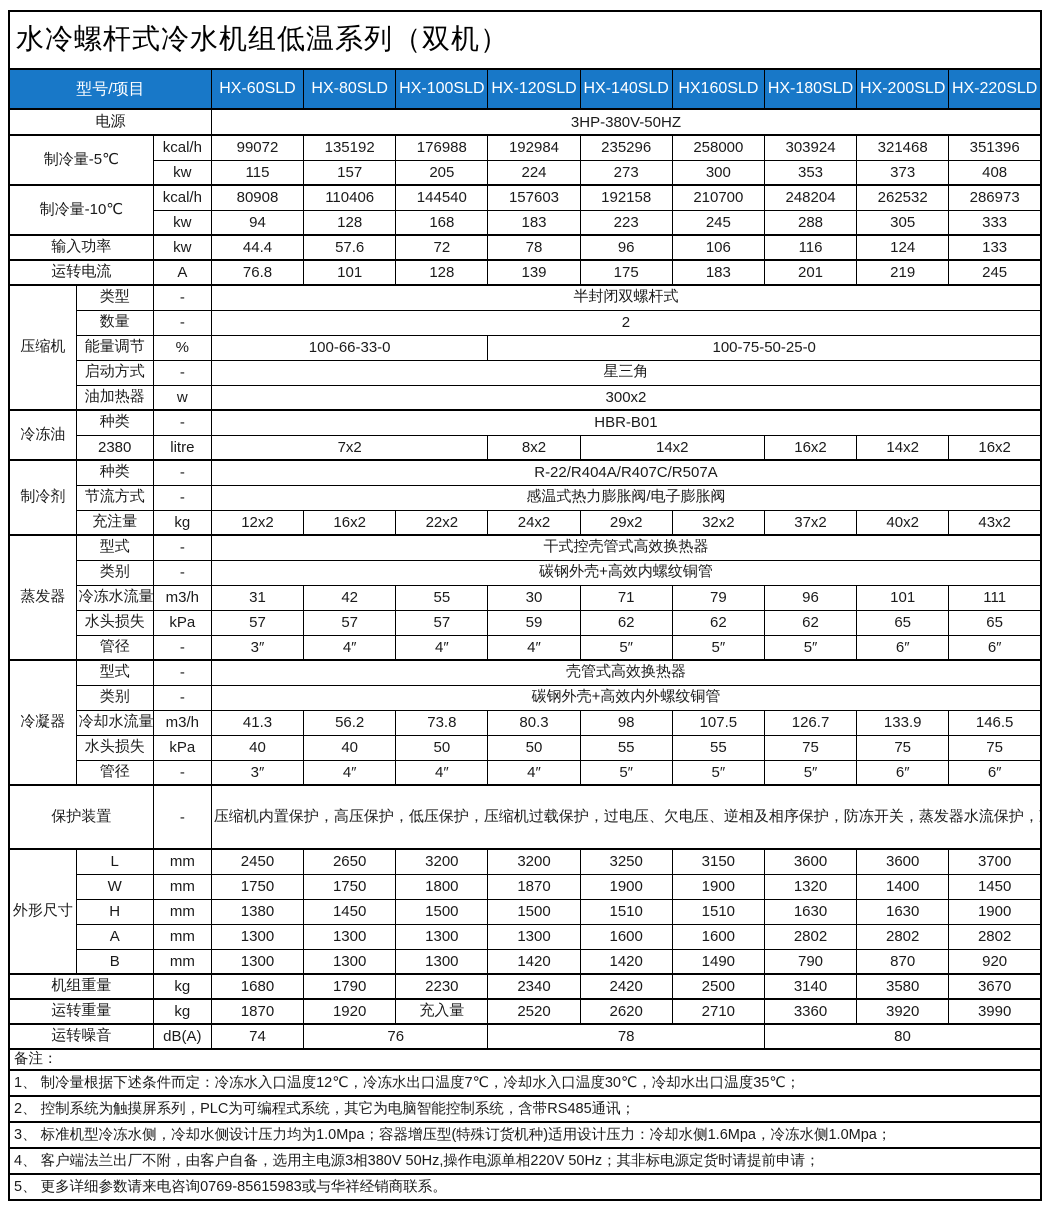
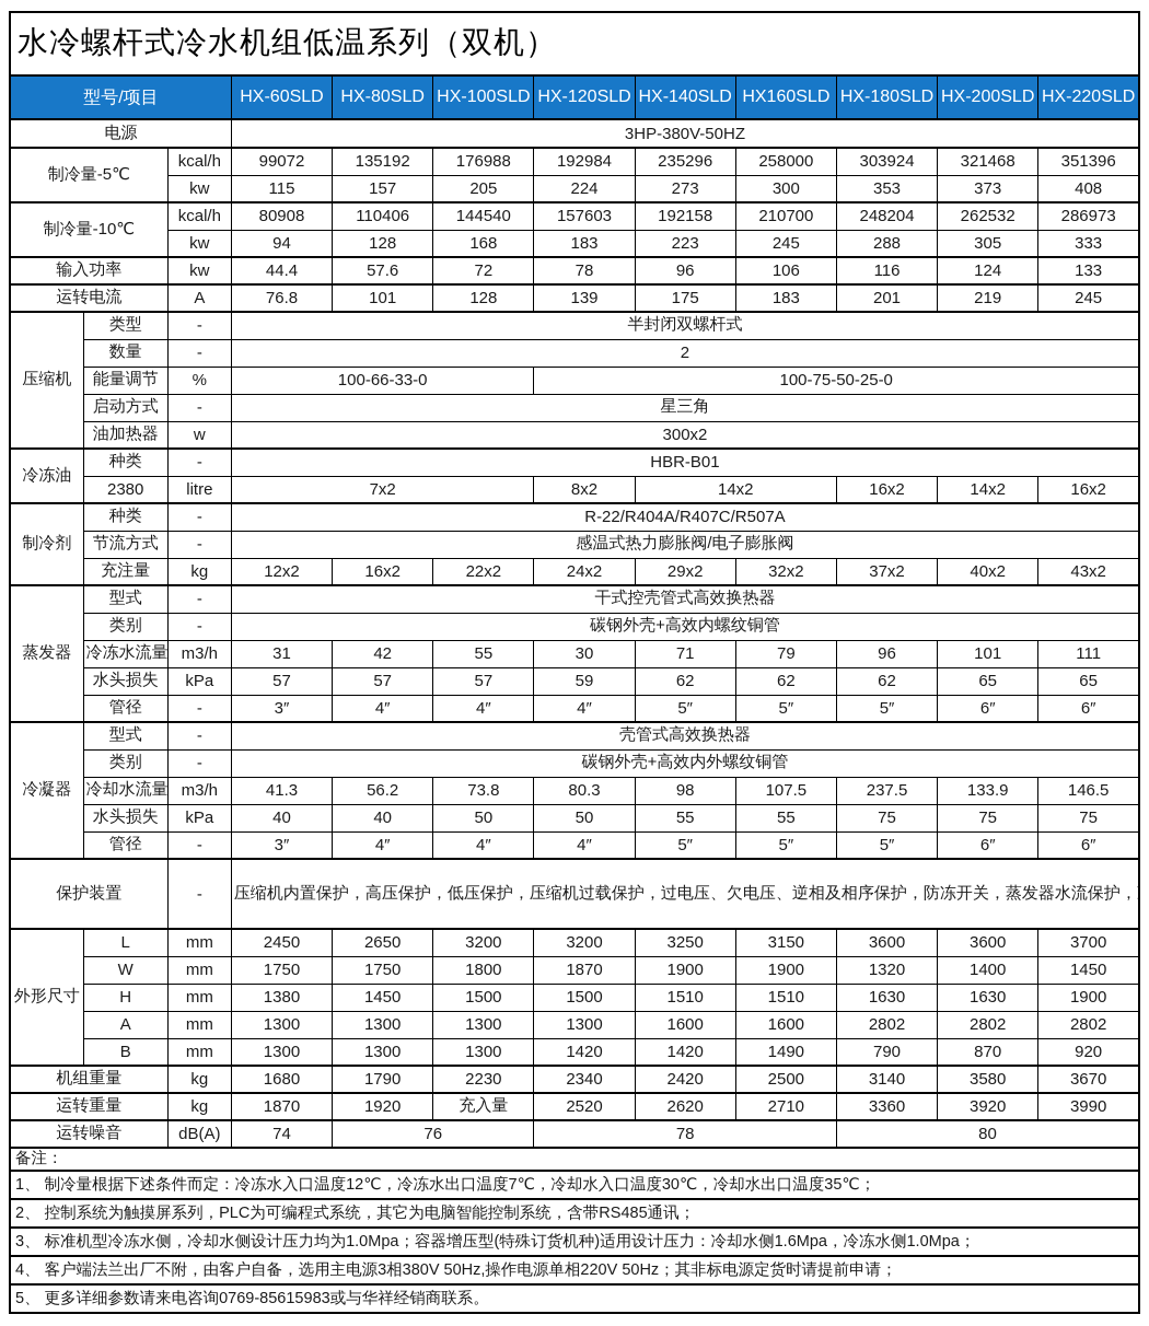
  水冷螺杆式冷水机组低温系列（双机）
  型号/项目	HX-60SLD	HX-80SLD	HX-100SLD	HX-120SLD	HX-140SLD	HX160SLD	HX-180SLD	HX-200SLD	HX-220SLD
  电源	3HP-380V-50HZ
  制冷量-5℃	kcal/h	99072	135192	176988	192984	235296	258000	303924	321468	351396
  kw	115	157	205	224	273	300	353	373	408
  制冷量-10℃	kcal/h	80908	110406	144540	157603	192158	210700	248204	262532	286973
  kw	94	128	168	183	223	245	288	305	333
  输入功率	kw	44.4	57.6	72	78	96	106	116	124	133
  运转电流	A	76.8	101	128	139	175	183	201	219	245
  压缩机	类型	-	半封闭双螺杆式
  数量	-	2
  能量调节	%	100-66-33-0	100-75-50-25-0
  启动方式	-	星三角
  油加热器	w	300x2
  冷冻油	种类	-	HBR-B01
  2380	litre	7x2	8x2	14x2	16x2	14x2	16x2
  制冷剂	种类	-	R-22/R404A/R407C/R507A
  节流方式	-	感温式热力膨胀阀/电子膨胀阀
  充注量	kg	12x2	16x2	22x2	24x2	29x2	32x2	37x2	40x2	43x2
  蒸发器	型式	-	干式控壳管式高效换热器
  类别	-	碳钢外壳+高效内螺纹铜管
  冷冻水流量	m3/h	31	42	55	30	71	79	96	101	111
  水头损失	kPa	57	57	57	59	62	62	62	65	65
  管径	-	3″	4″	4″	4″	5″	5″	5″	6″	6″
  冷凝器	型式	-	壳管式高效换热器
  类别	-	碳钢外壳+高效内外螺纹铜管
- 冷却水流量	m3/h	41.3	56.2	73.8	80.3	98	107.5	126.7	133.9	146.5
+ 冷却水流量	m3/h	41.3	56.2	73.8	80.3	98	107.5	237.5	133.9	146.5
  水头损失	kPa	40	40	50	50	55	55	75	75	75
  管径	-	3″	4″	4″	4″	5″	5″	5″	6″	6″
  外形尺寸	L	mm	2450	2650	3200	3200	3250	3150	3600	3600	3700
  W	mm	1750	1750	1800	1870	1900	1900	1320	1400	1450
  H	mm	1380	1450	1500	1500	1510	1510	1630	1630	1900
  A	mm	1300	1300	1300	1300	1600	1600	2802	2802	2802
  B	mm	1300	1300	1300	1420	1420	1490	790	870	920
  机组重量	kg	1680	1790	2230	2340	2420	2500	3140	3580	3670
  运转重量	kg	1870	1920	充入量	2520	2620	2710	3360	3920	3990
  运转噪音	dB(A)	74	76	78	80
  备注：
  1、 制冷量根据下述条件而定：冷冻水入口温度12℃，冷冻水出口温度7℃，冷却水入口温度30℃，冷却水出口温度35℃；
  2、 控制系统为触摸屏系列，PLC为可编程式系统，其它为电脑智能控制系统，含带RS485通讯；
  3、 标准机型冷冻水侧，冷却水侧设计压力均为1.0Mpa；容器增压型(特殊订货机种)适用设计压力：冷却水侧1.6Mpa，冷冻水侧1.0Mpa；
  4、 客户端法兰出厂不附，由客户自备，选用主电源3相380V 50Hz,操作电源单相220V 50Hz；其非标电源定货时请提前申请；
  5、 更多详细参数请来电咨询0769-85615983或与华祥经销商联系。
